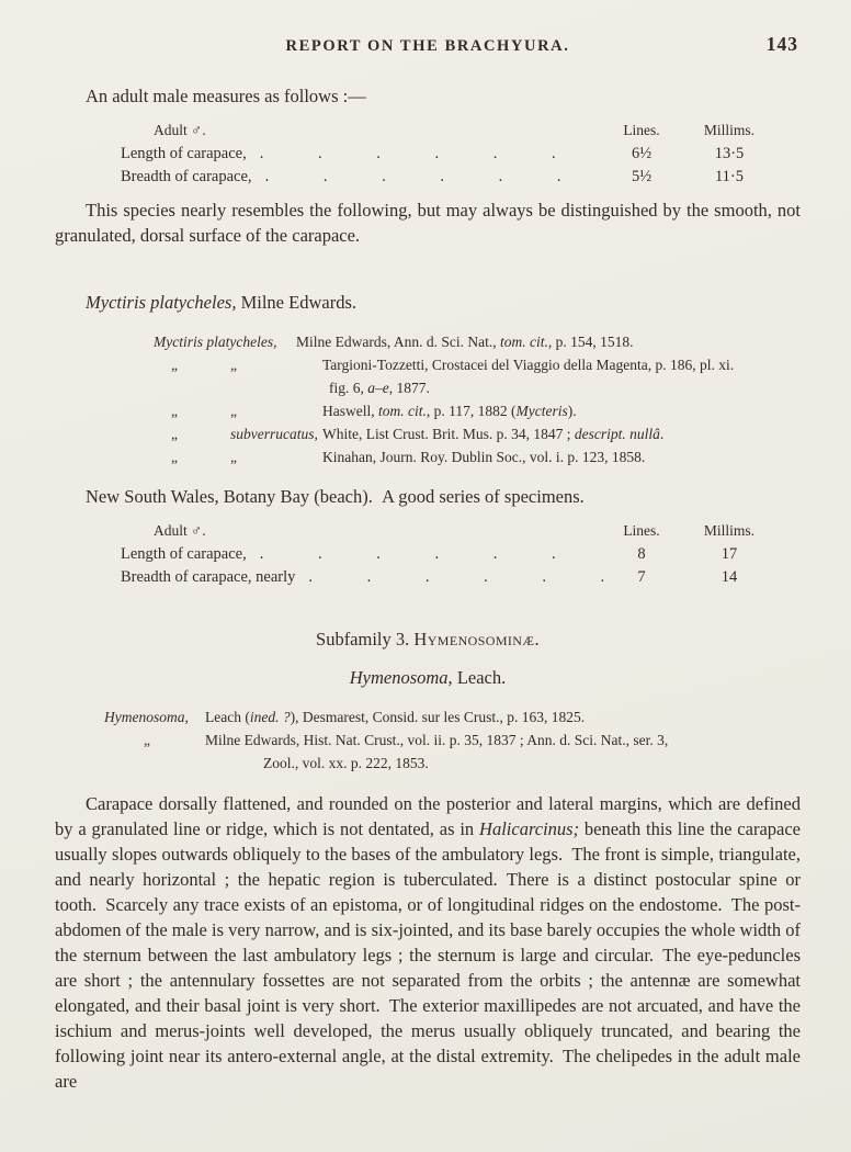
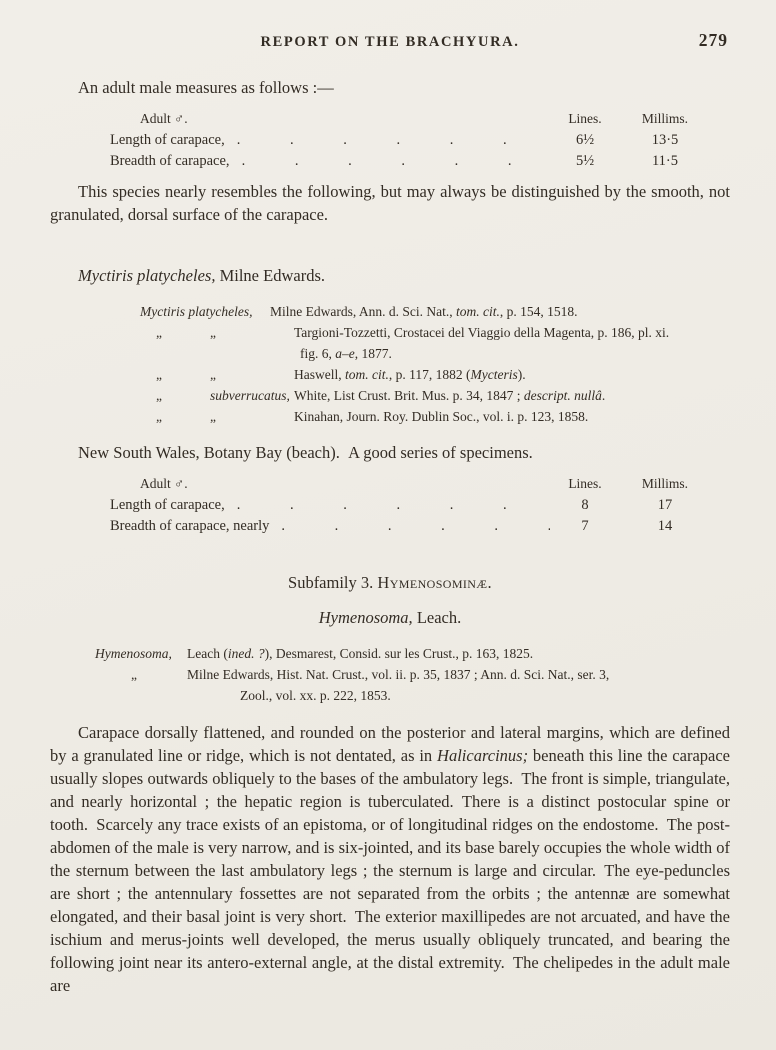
  REPORT ON THE BRACHYURA.
- 143
+ 279
  An adult male measures as follows :—
  Adult ♂.
  Lines.
  Millims.
  Length of carapace,
  6½
  13·5
  Breadth of carapace,
  5½
  11·5
  This species nearly resembles the following, but may always be distinguished by the smooth, not granulated, dorsal surface of the carapace.
  Myctiris platycheles, Milne Edwards.
  Myctiris platycheles,
  Milne Edwards, Ann. d. Sci. Nat., tom. cit., p. 154, 1518.
  „
  „
  Targioni-Tozzetti, Crostacei del Viaggio della Magenta, p. 186, pl. xi.
  fig. 6, a–e, 1877.
  „
  „
  Haswell, tom. cit., p. 117, 1882 (Mycteris).
  „
  subverrucatus,
  White, List Crust. Brit. Mus. p. 34, 1847 ; descript. nullâ.
  „
  „
  Kinahan, Journ. Roy. Dublin Soc., vol. i. p. 123, 1858.
  New South Wales, Botany Bay (beach). A good series of specimens.
  Adult ♂.
  Lines.
  Millims.
  Length of carapace,
  8
  17
  Breadth of carapace, nearly
  7
  14
  Subfamily 3. Hymenosominæ.
  Hymenosoma, Leach.
  Hymenosoma,
  Leach (ined. ?), Desmarest, Consid. sur les Crust., p. 163, 1825.
  „
  Milne Edwards, Hist. Nat. Crust., vol. ii. p. 35, 1837 ; Ann. d. Sci. Nat., ser. 3,
  Zool., vol. xx. p. 222, 1853.
  Carapace dorsally flattened, and rounded on the posterior and lateral margins, which are defined by a granulated line or ridge, which is not dentated, as in Halicarcinus; beneath this line the carapace usually slopes outwards obliquely to the bases of the ambulatory legs. The front is simple, triangulate, and nearly horizontal ; the hepatic region is tuberculated. There is a distinct postocular spine or tooth. Scarcely any trace exists of an epistoma, or of longitudinal ridges on the endostome. The post-abdomen of the male is very narrow, and is six-jointed, and its base barely occupies the whole width of the sternum between the last ambulatory legs ; the sternum is large and circular. The eye-peduncles are short ; the antennulary fossettes are not separated from the orbits ; the antennæ are somewhat elongated, and their basal joint is very short. The exterior maxillipedes are not arcuated, and have the ischium and merus-joints well developed, the merus usually obliquely truncated, and bearing the following joint near its antero-external angle, at the distal extremity. The chelipedes in the adult male are
